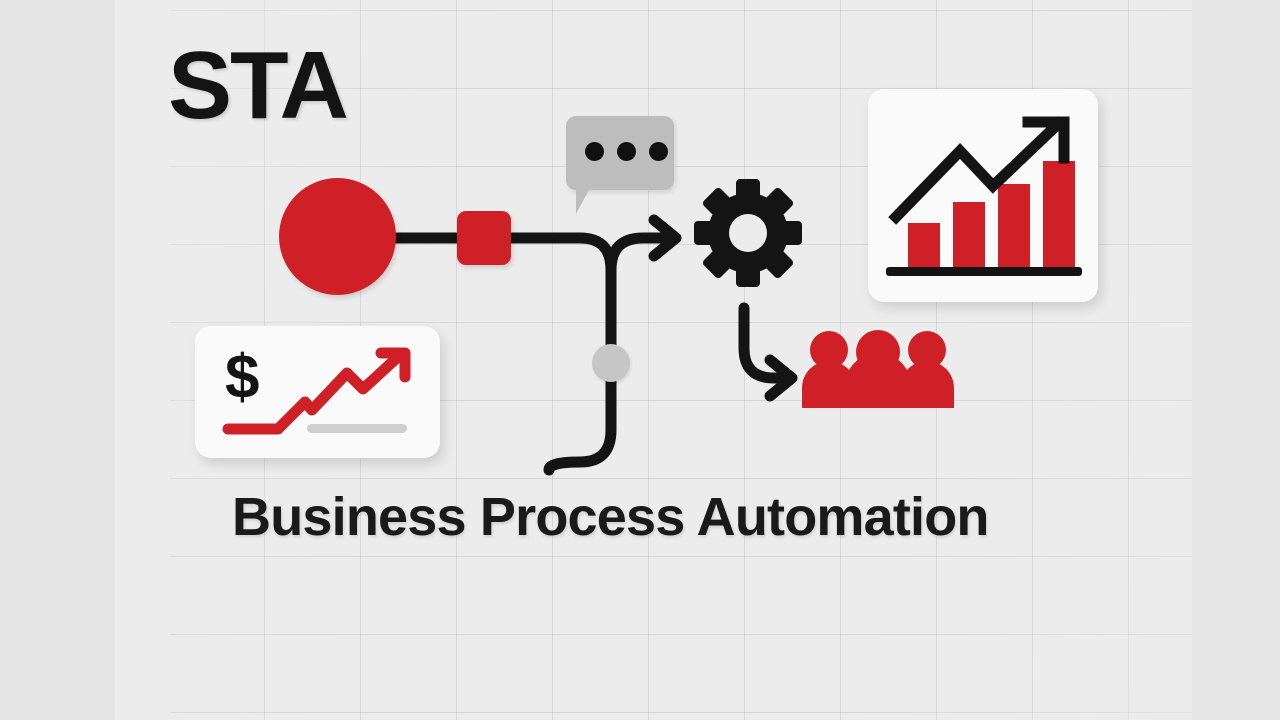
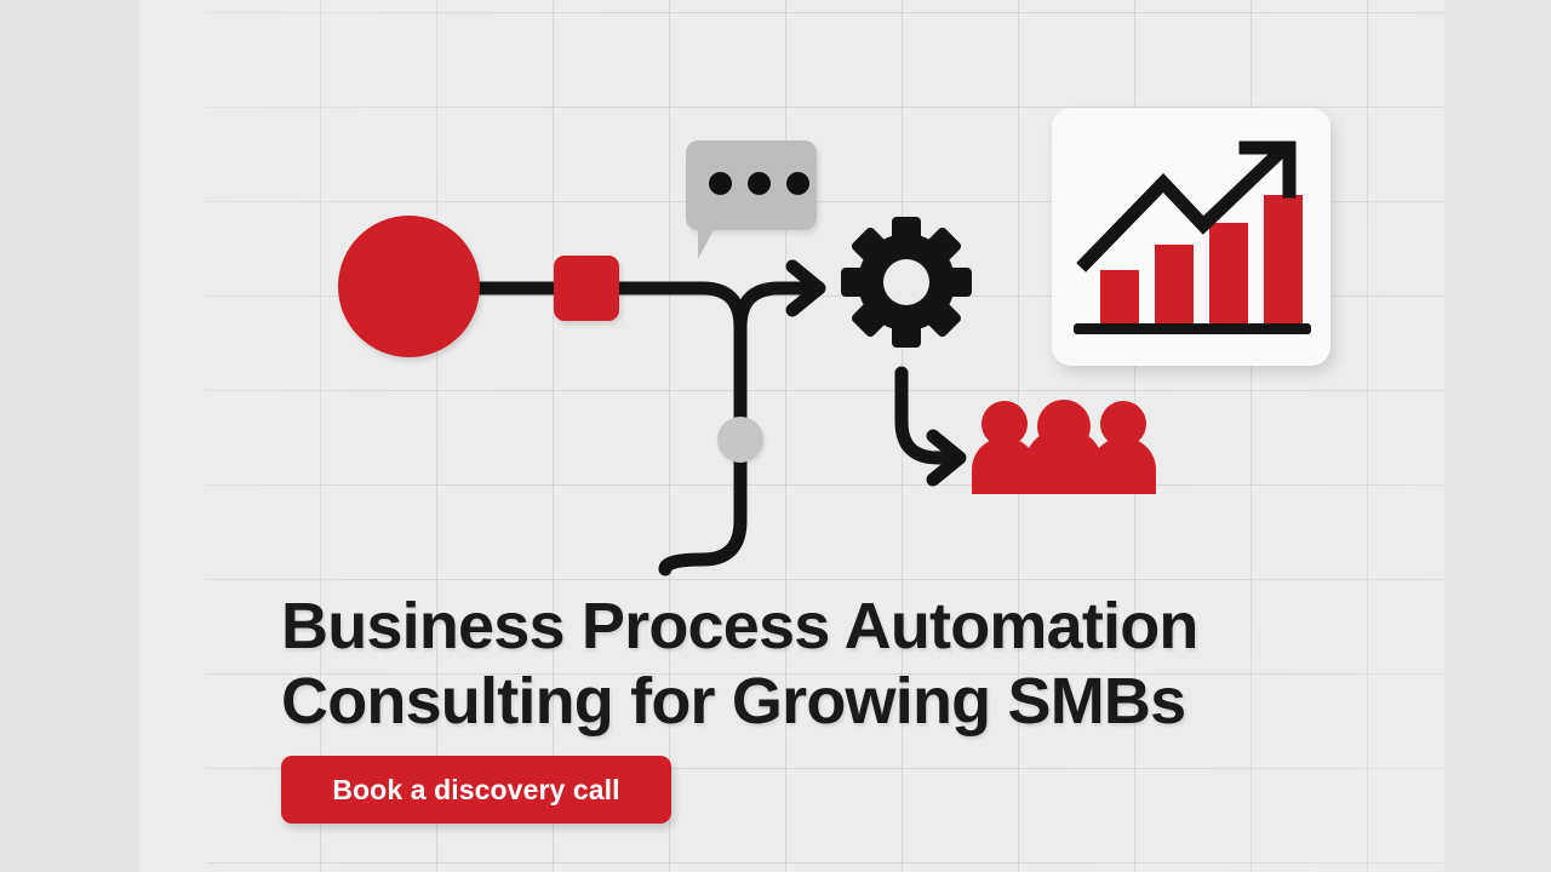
- STA
- $
  Business Process Automation
+ Consulting for Growing SMBs
+ Book a discovery call
